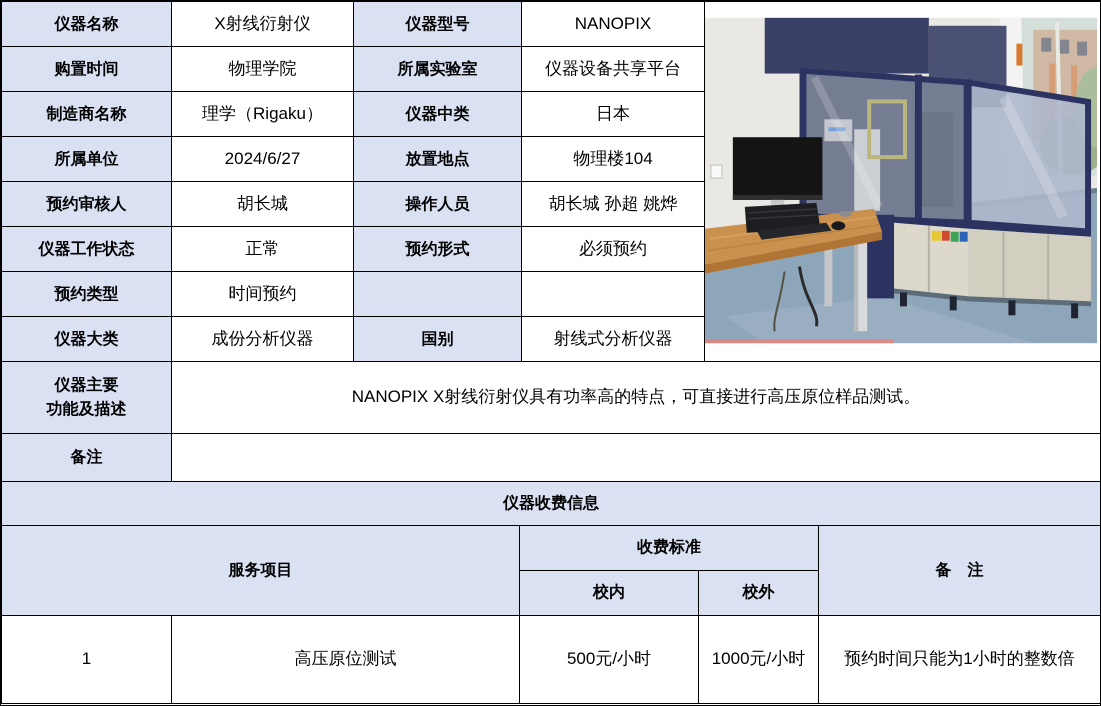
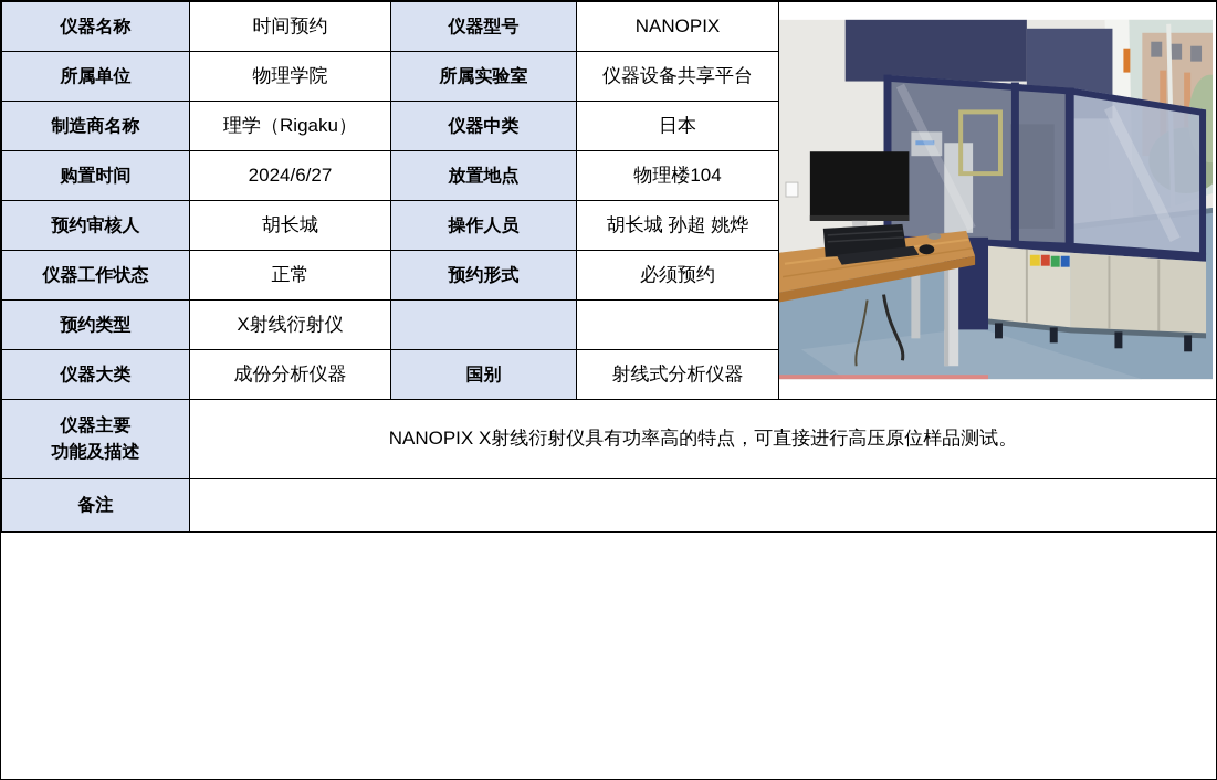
- 仪器名称	X射线衍射仪	仪器型号	NANOPIX
+ 仪器名称	时间预约	仪器型号	NANOPIX
- 购置时间	物理学院	所属实验室	仪器设备共享平台
+ 所属单位	物理学院	所属实验室	仪器设备共享平台
  制造商名称	理学（Rigaku）	仪器中类	日本
- 所属单位	2024/6/27	放置地点	物理楼104
+ 购置时间	2024/6/27	放置地点	物理楼104
  预约审核人	胡长城	操作人员	胡长城 孙超 姚烨
  仪器工作状态	正常	预约形式	必须预约
- 预约类型	时间预约
+ 预约类型	X射线衍射仪
  仪器大类	成份分析仪器	国别	射线式分析仪器
  仪器主要 功能及描述	NANOPIX X射线衍射仪具有功率高的特点，可直接进行高压原位样品测试。
  备注
- 仪器收费信息
- 服务项目	收费标准	备 注
- 校内	校外
- 1	高压原位测试	500元/小时	1000元/小时	预约时间只能为1小时的整数倍
